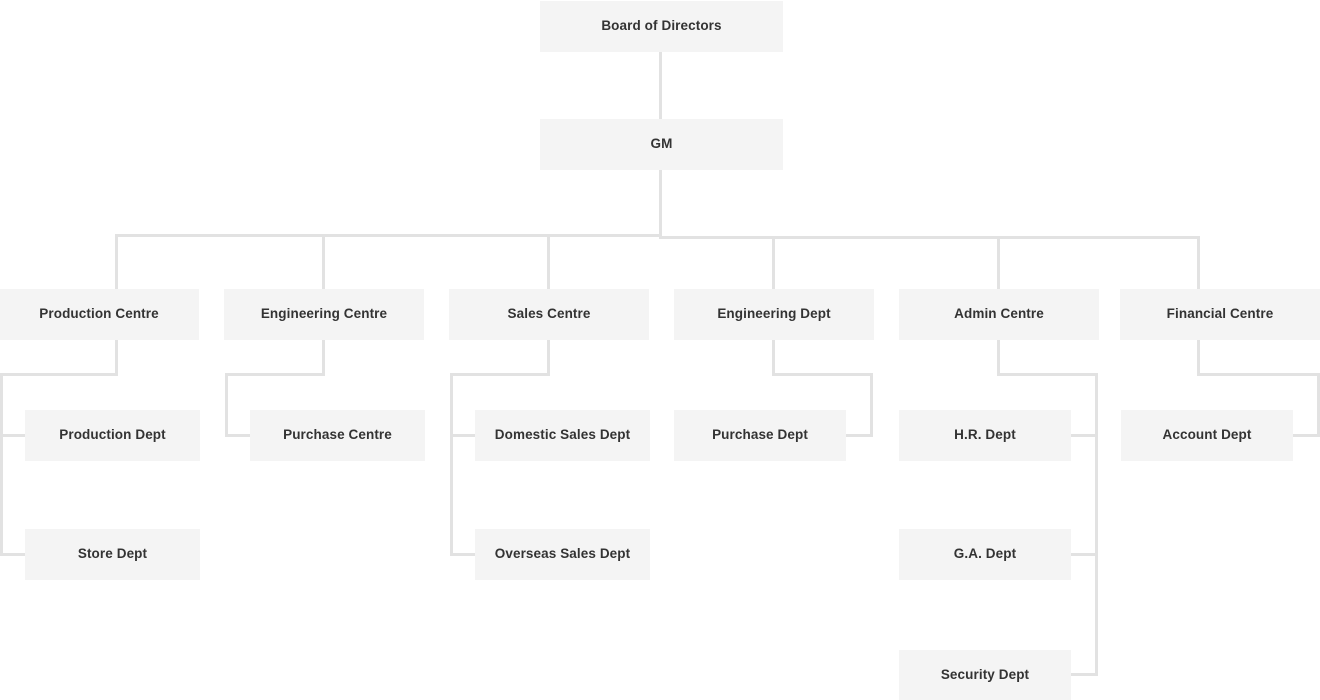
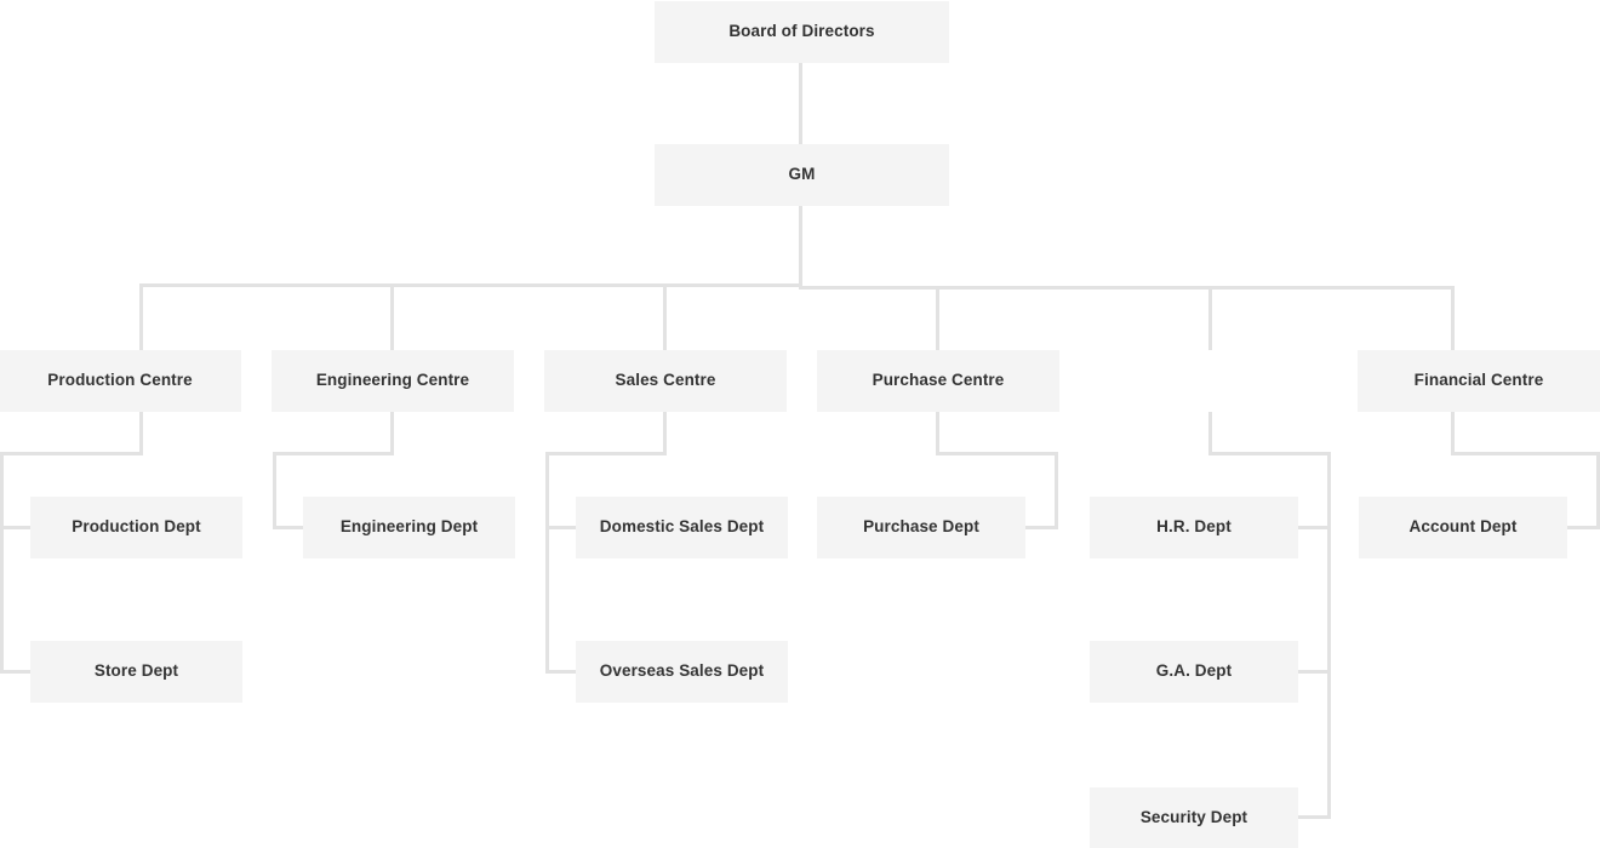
  Board of Directors
  GM
  Production Centre
  Engineering Centre
  Sales Centre
- Engineering Dept
+ Purchase Centre
- Admin Centre
  Financial Centre
  Production Dept
  Store Dept
- Purchase Centre
+ Engineering Dept
  Domestic Sales Dept
  Overseas Sales Dept
  Purchase Dept
  H.R. Dept
  G.A. Dept
  Security Dept
  Account Dept
